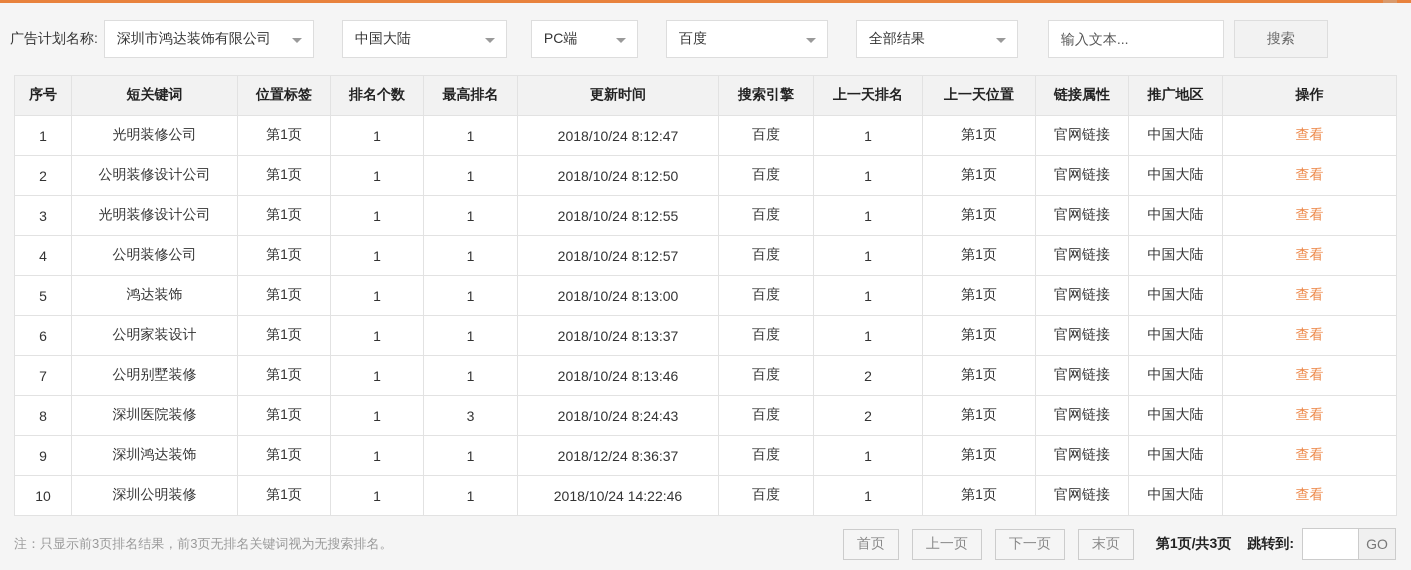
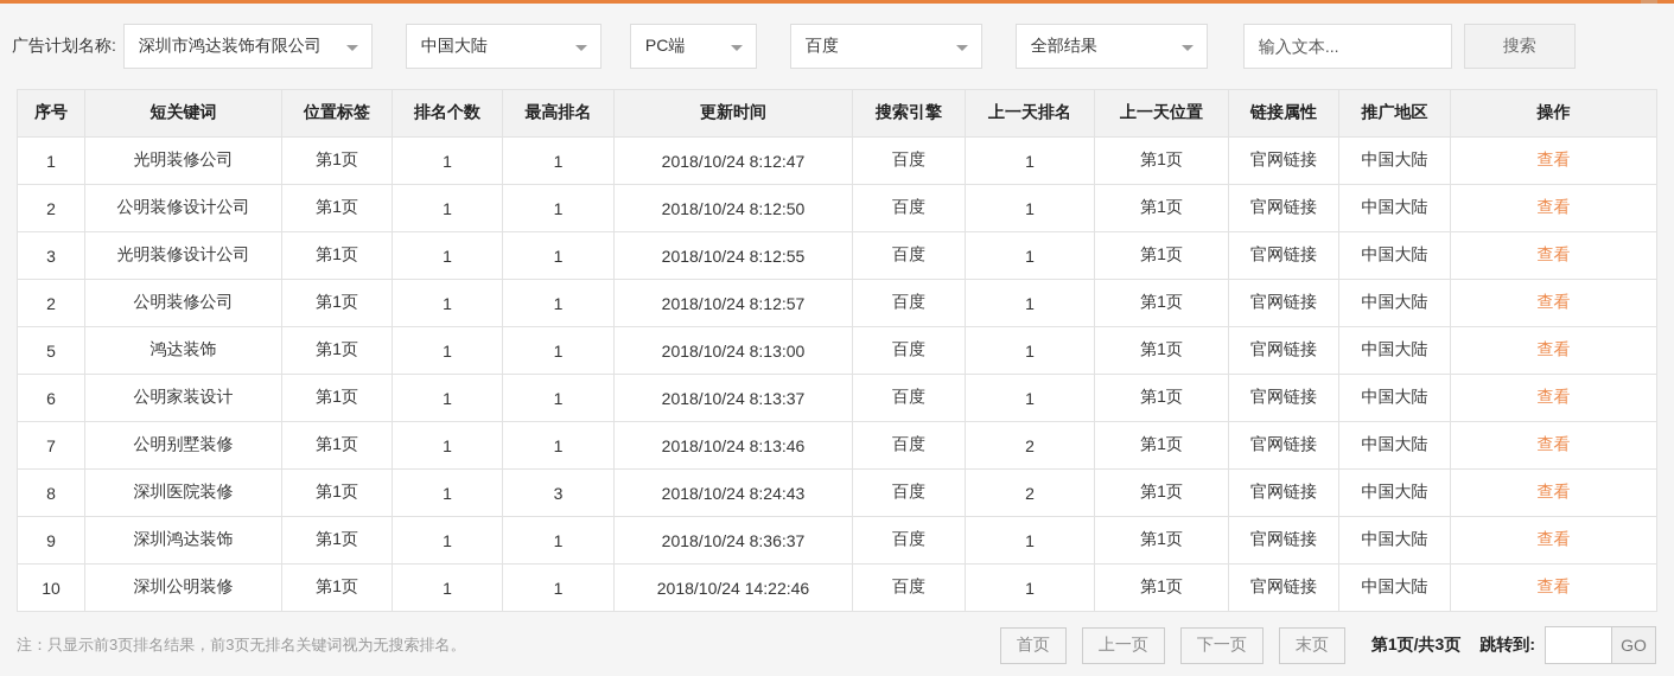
  广告计划名称:
  深圳市鸿达装饰有限公司
  中国大陆
  PC端
  百度
  全部结果
  输入文本...
  搜索
  序号	短关键词	位置标签	排名个数	最高排名	更新时间	搜索引擎	上一天排名	上一天位置	链接属性	推广地区	操作
  1	光明装修公司	第1页	1	1	2018/10/24 8:12:47	百度	1	第1页	官网链接	中国大陆	查看
  2	公明装修设计公司	第1页	1	1	2018/10/24 8:12:50	百度	1	第1页	官网链接	中国大陆	查看
  3	光明装修设计公司	第1页	1	1	2018/10/24 8:12:55	百度	1	第1页	官网链接	中国大陆	查看
- 4	公明装修公司	第1页	1	1	2018/10/24 8:12:57	百度	1	第1页	官网链接	中国大陆	查看
+ 2	公明装修公司	第1页	1	1	2018/10/24 8:12:57	百度	1	第1页	官网链接	中国大陆	查看
  5	鸿达装饰	第1页	1	1	2018/10/24 8:13:00	百度	1	第1页	官网链接	中国大陆	查看
  6	公明家装设计	第1页	1	1	2018/10/24 8:13:37	百度	1	第1页	官网链接	中国大陆	查看
  7	公明别墅装修	第1页	1	1	2018/10/24 8:13:46	百度	2	第1页	官网链接	中国大陆	查看
  8	深圳医院装修	第1页	1	3	2018/10/24 8:24:43	百度	2	第1页	官网链接	中国大陆	查看
- 9	深圳鸿达装饰	第1页	1	1	2018/12/24 8:36:37	百度	1	第1页	官网链接	中国大陆	查看
+ 9	深圳鸿达装饰	第1页	1	1	2018/10/24 8:36:37	百度	1	第1页	官网链接	中国大陆	查看
  10	深圳公明装修	第1页	1	1	2018/10/24 14:22:46	百度	1	第1页	官网链接	中国大陆	查看
  注：只显示前3页排名结果，前3页无排名关键词视为无搜索排名。
  首页
  上一页
  下一页
  末页
  第1页/共3页
  跳转到:
  GO
